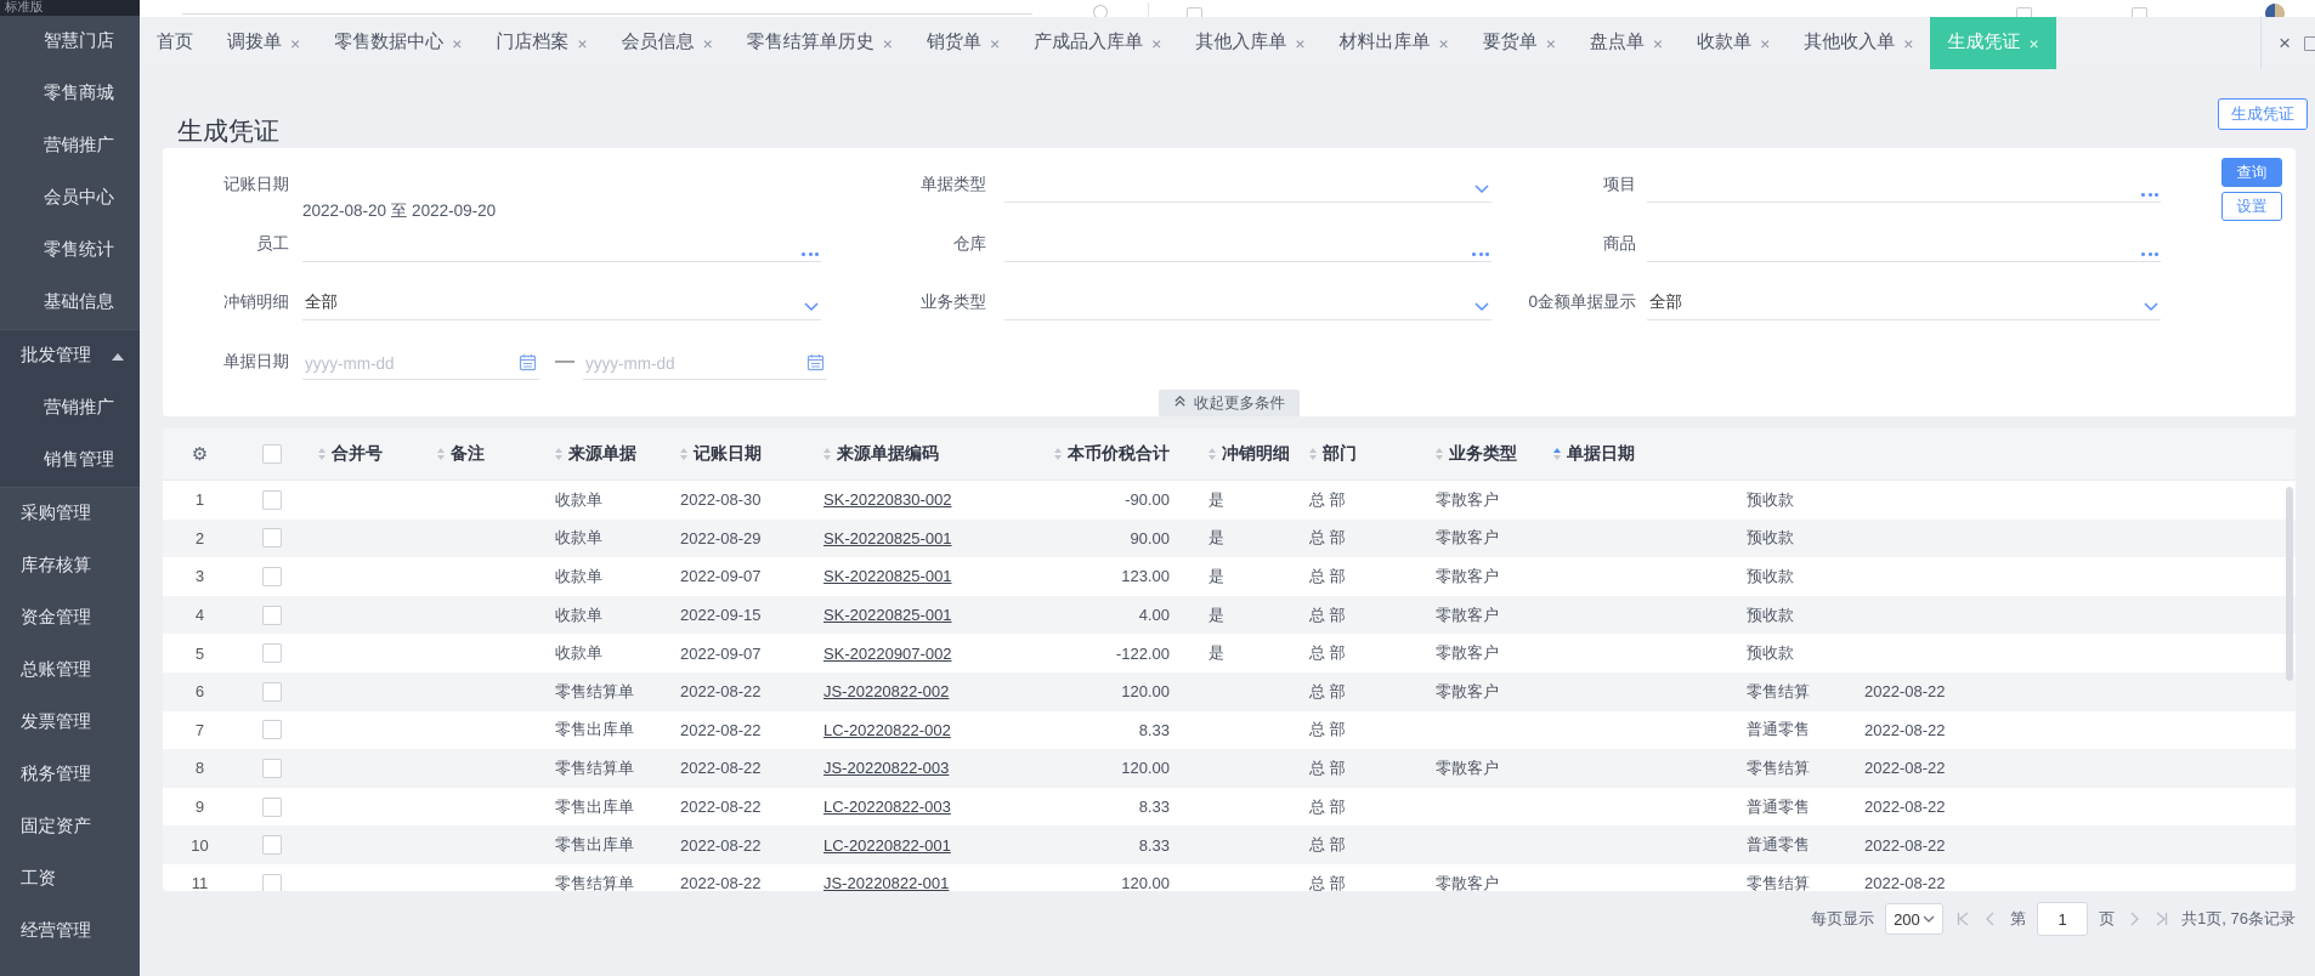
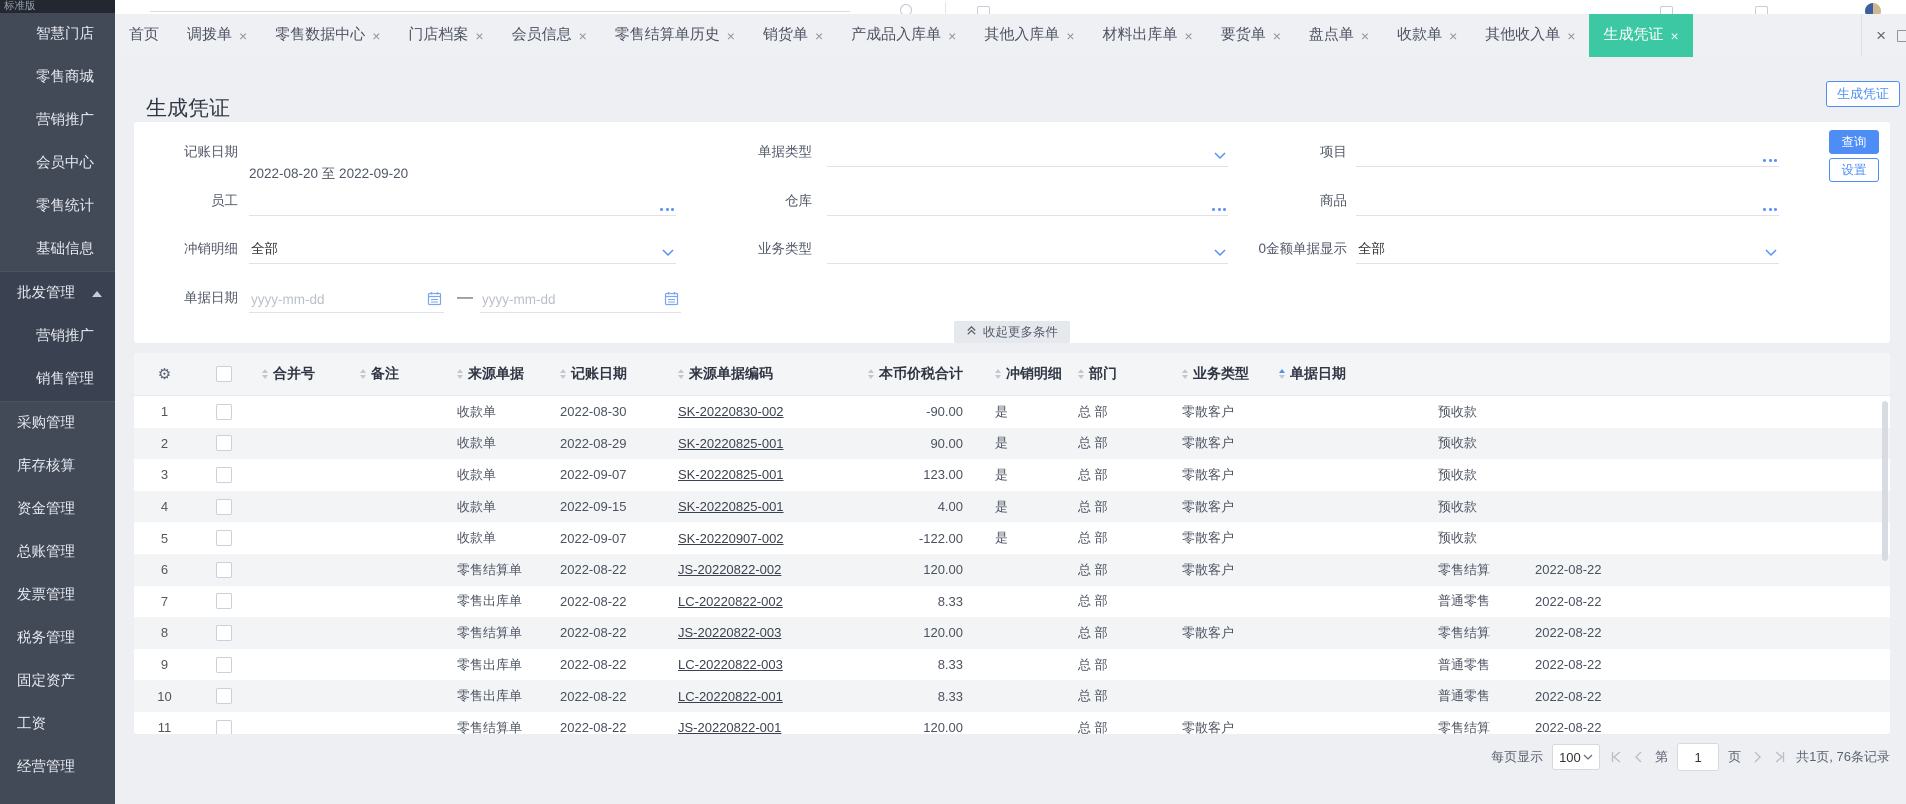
  标准版
  智慧门店
  零售商城
  营销推广
  会员中心
  零售统计
  基础信息
  批发管理
  营销推广
  销售管理
  采购管理
  库存核算
  资金管理
  总账管理
  发票管理
  税务管理
  固定资产
  工资
  经营管理
  首页
  调拨单
  ×
  零售数据中心
  ×
  门店档案
  ×
  会员信息
  ×
  零售结算单历史
  ×
  销货单
  ×
  产成品入库单
  ×
  其他入库单
  ×
  材料出库单
  ×
  要货单
  ×
  盘点单
  ×
  收款单
  ×
  其他收入单
  ×
  生成凭证
  ×
  ×
  生成凭证
  生成凭证
  记账日期
  2022-08-20 至 2022-09-20
  单据类型
  项目
  员工
  仓库
  商品
  冲销明细
  全部
  业务类型
  0金额单据显示
  全部
  单据日期
  yyyy-mm-dd
  —
  yyyy-mm-dd
  查询
  设置
  收起更多条件
  ⚙
  合并号
  备注
  来源单据
  记账日期
  来源单据编码
  本币价税合计
  冲销明细
  部门
  业务类型
  单据日期
  1
  收款单
  2022-08-30
  SK-20220830-002
  -90.00
  是
  总 部
  零散客户
  预收款
  2
  收款单
  2022-08-29
  SK-20220825-001
  90.00
  是
  总 部
  零散客户
  预收款
  3
  收款单
  2022-09-07
  SK-20220825-001
  123.00
  是
  总 部
  零散客户
  预收款
  4
  收款单
  2022-09-15
  SK-20220825-001
  4.00
  是
  总 部
  零散客户
  预收款
  5
  收款单
  2022-09-07
  SK-20220907-002
  -122.00
  是
  总 部
  零散客户
  预收款
  6
  零售结算单
  2022-08-22
  JS-20220822-002
  120.00
  总 部
  零散客户
  零售结算
  2022-08-22
  7
  零售出库单
  2022-08-22
  LC-20220822-002
  8.33
  总 部
  普通零售
  2022-08-22
  8
  零售结算单
  2022-08-22
  JS-20220822-003
  120.00
  总 部
  零散客户
  零售结算
  2022-08-22
  9
  零售出库单
  2022-08-22
  LC-20220822-003
  8.33
  总 部
  普通零售
  2022-08-22
  10
  零售出库单
  2022-08-22
  LC-20220822-001
  8.33
  总 部
  普通零售
  2022-08-22
  11
  零售结算单
  2022-08-22
  JS-20220822-001
  120.00
  总 部
  零散客户
  零售结算
  2022-08-22
  每页显示
- 200
+ 100
  第
  1
  页
  共1页, 76条记录
